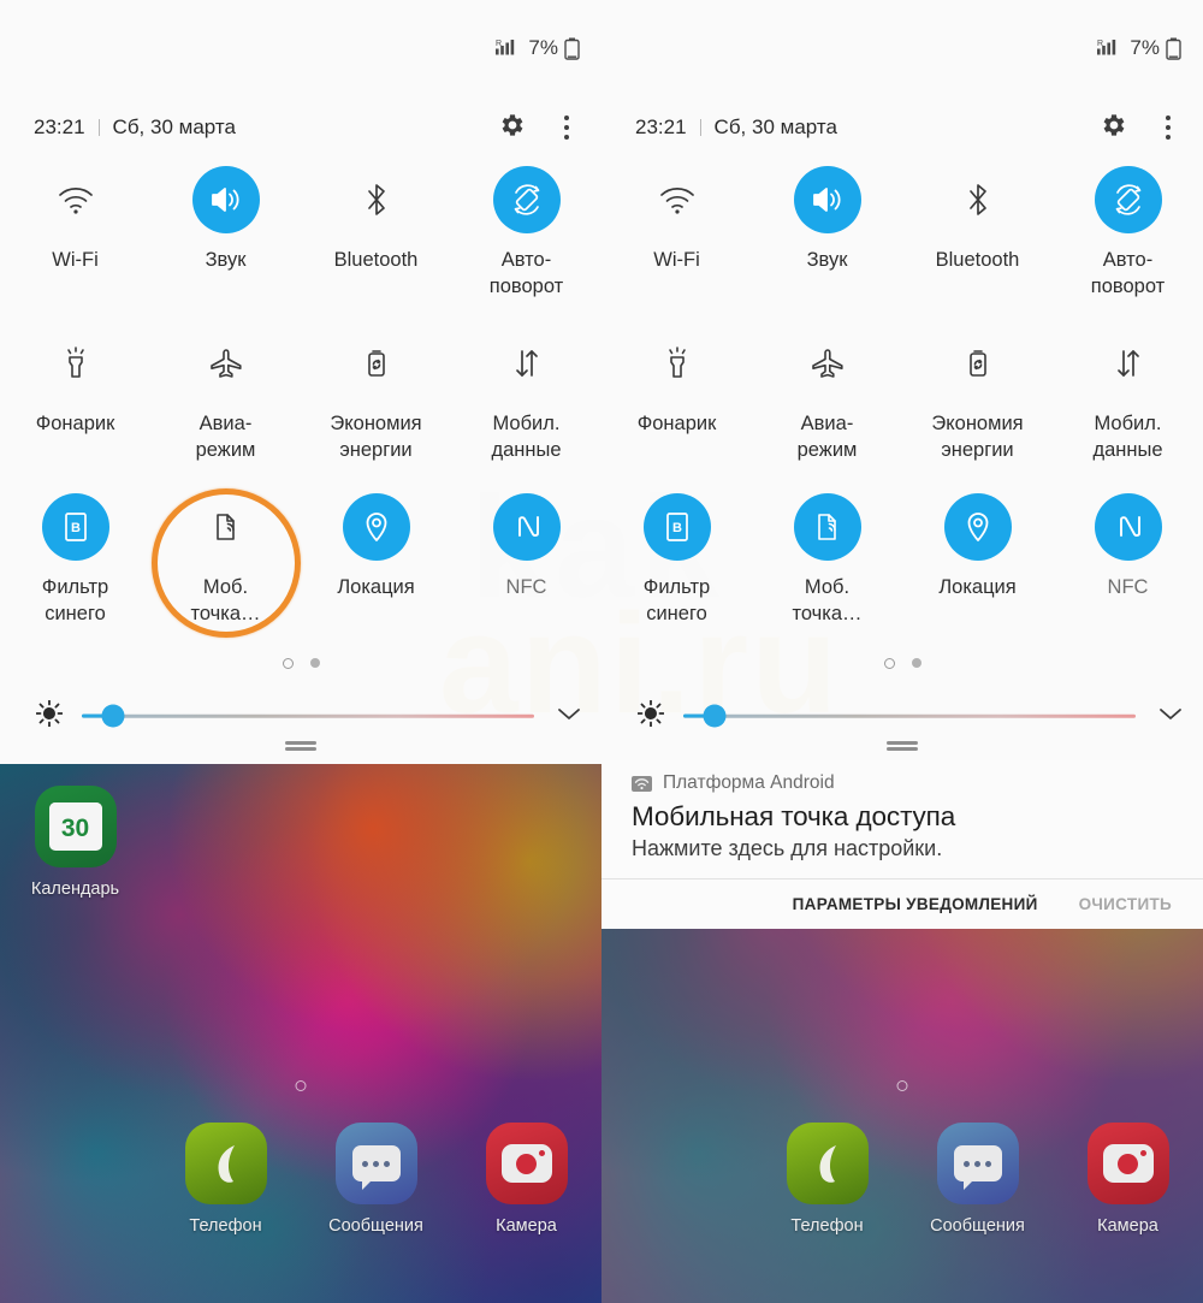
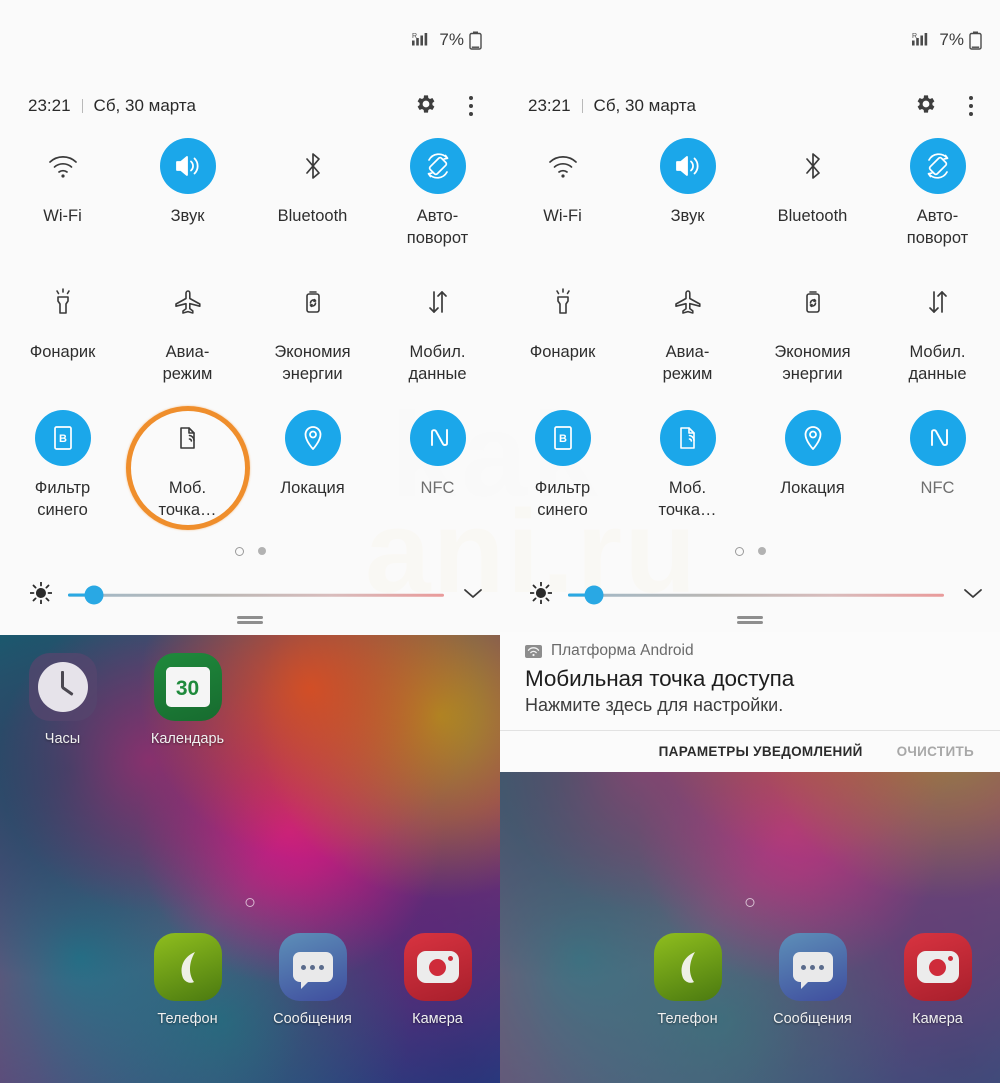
+ Часы
  30
  Календарь
  Телефон
  Сообщения
  Камера
  7%
  23:21
  Сб, 30 марта
  Wi-Fi
  Звук
  Bluetooth
  Авто-
  поворот
  Фонарик
  Авиа-
  режим
  Экономия
  энергии
  Мобил.
  данные
  В
  Фильтр
  синего
  Моб.
  точка…
  Локация
  NFC
  Телефон
  Сообщения
  Камера
  7%
  23:21
  Сб, 30 марта
  Wi-Fi
  Звук
  Bluetooth
  Авто-
  поворот
  Фонарик
  Авиа-
  режим
  Экономия
  энергии
  Мобил.
  данные
  В
  Фильтр
  синего
  Моб.
  точка…
  Локация
  NFC
  Платформа Android
  Мобильная точка доступа
  Нажмите здесь для настройки.
  ПАРАМЕТРЫ УВЕДОМЛЕНИЙ
  ОЧИСТИТЬ
